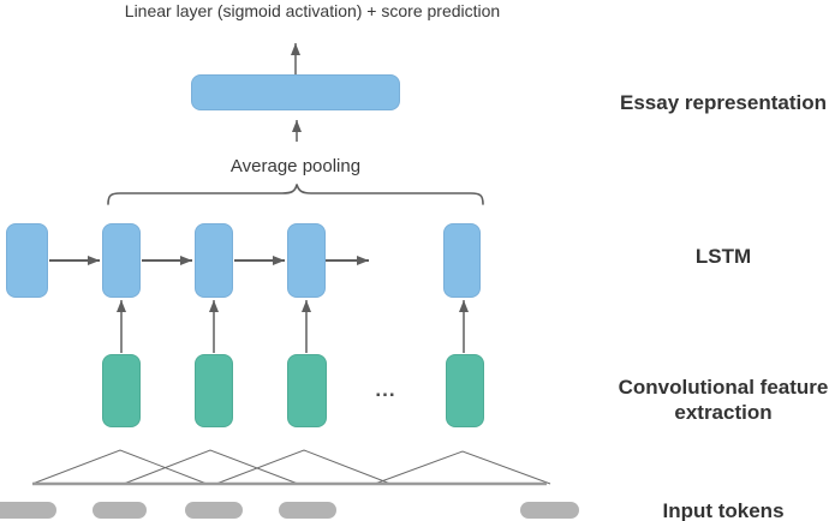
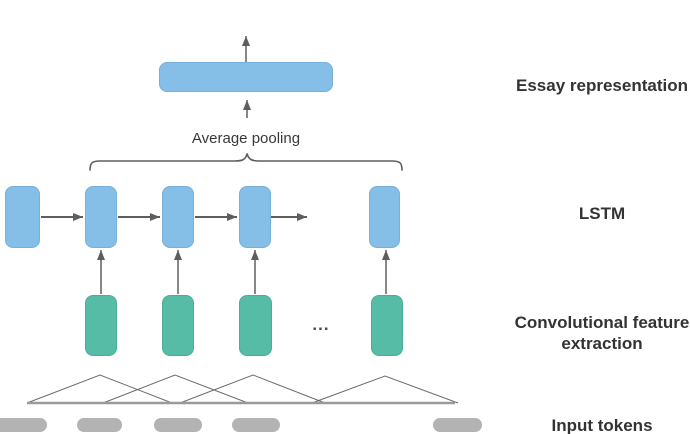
- Linear layer (sigmoid activation) + score prediction
  Average pooling
  ...
  Essay representation
  LSTM
  Convolutional feature extraction
  Input tokens
